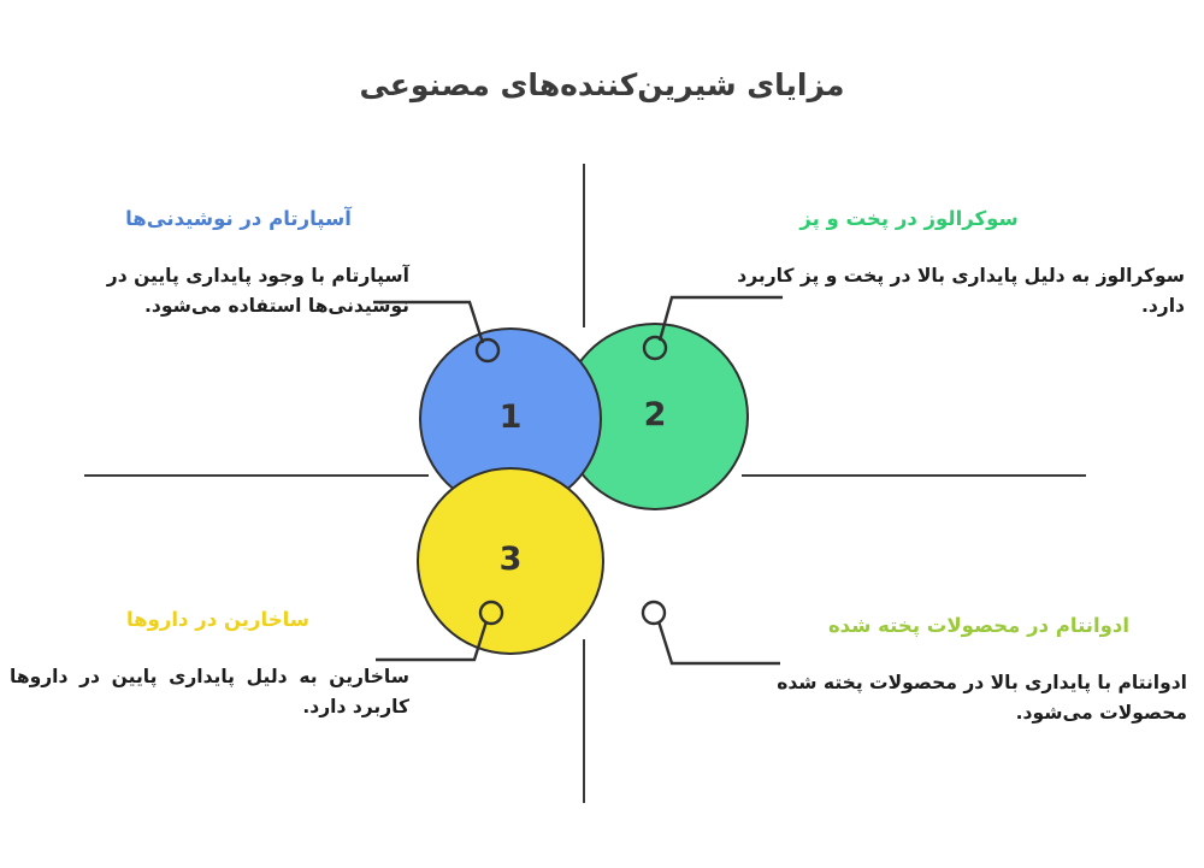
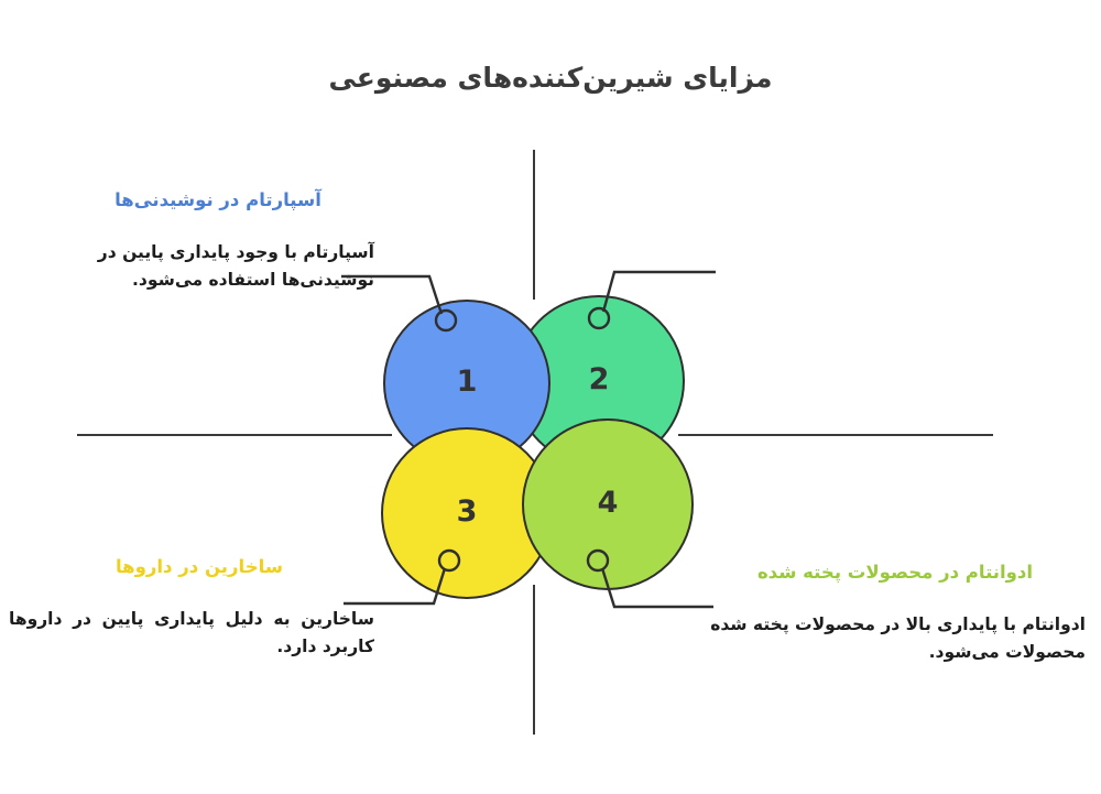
  مزایای شیرین‌کننده‌های مصنوعی
  2
  1
  3
+ 4
  آسپارتام در نوشیدنی‌ها
  آسپارتام با وجود پایداری پایین در نوشیدنی‌ها استفاده می‌شود.
- سوکرالوز در پخت و پز
- سوکرالوز به دلیل پایداری بالا در پخت و پز کاربرد دارد.
  ساخارین در داروها
  ساخارین به دلیل پایداری پایین در داروها کاربرد دارد.
  ادوانتام در محصولات پخته شده
  ادوانتام با پایداری بالا در محصولات پخته شده محصولات می‌شود.
